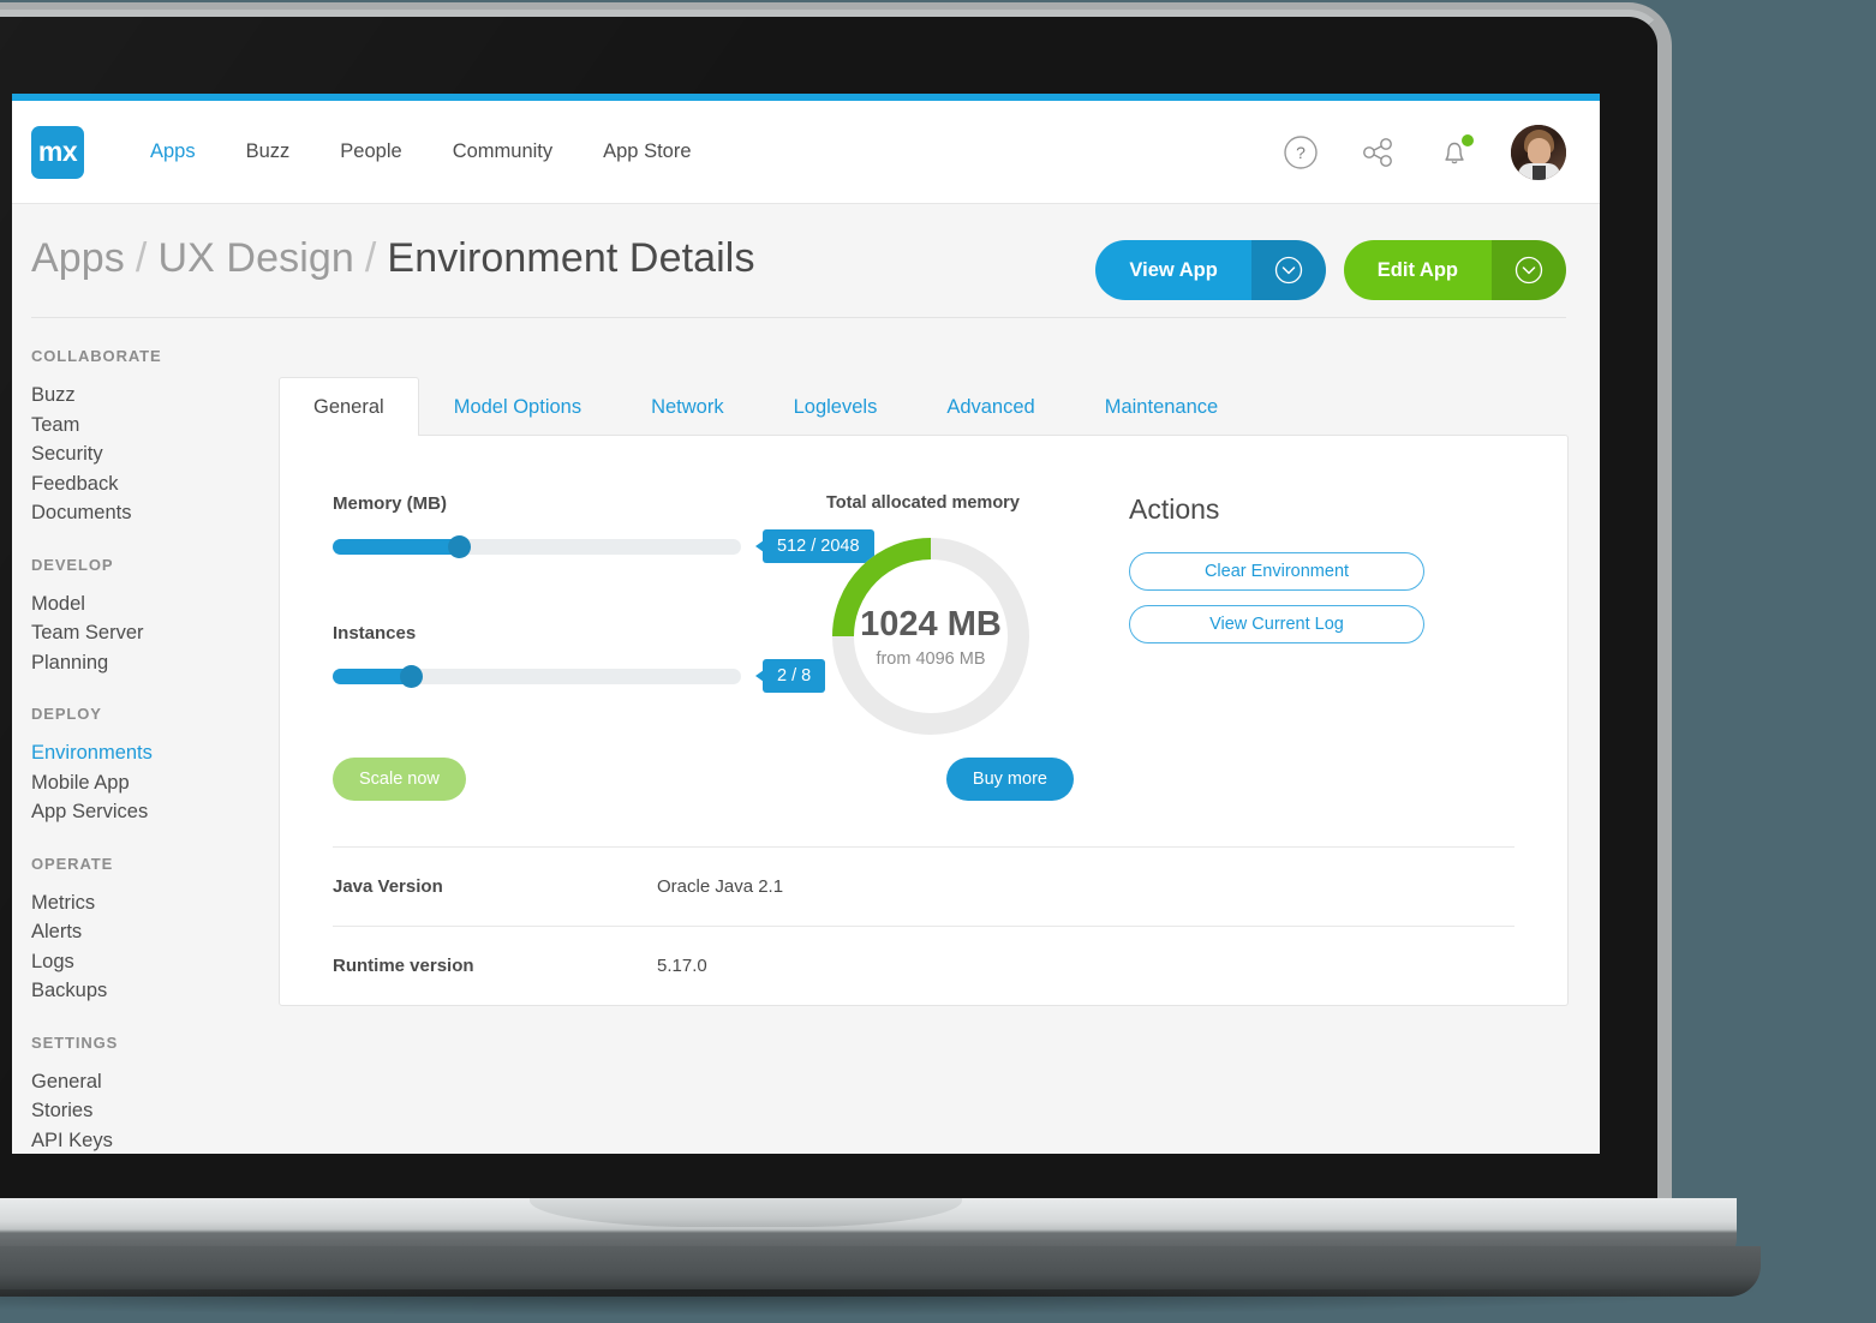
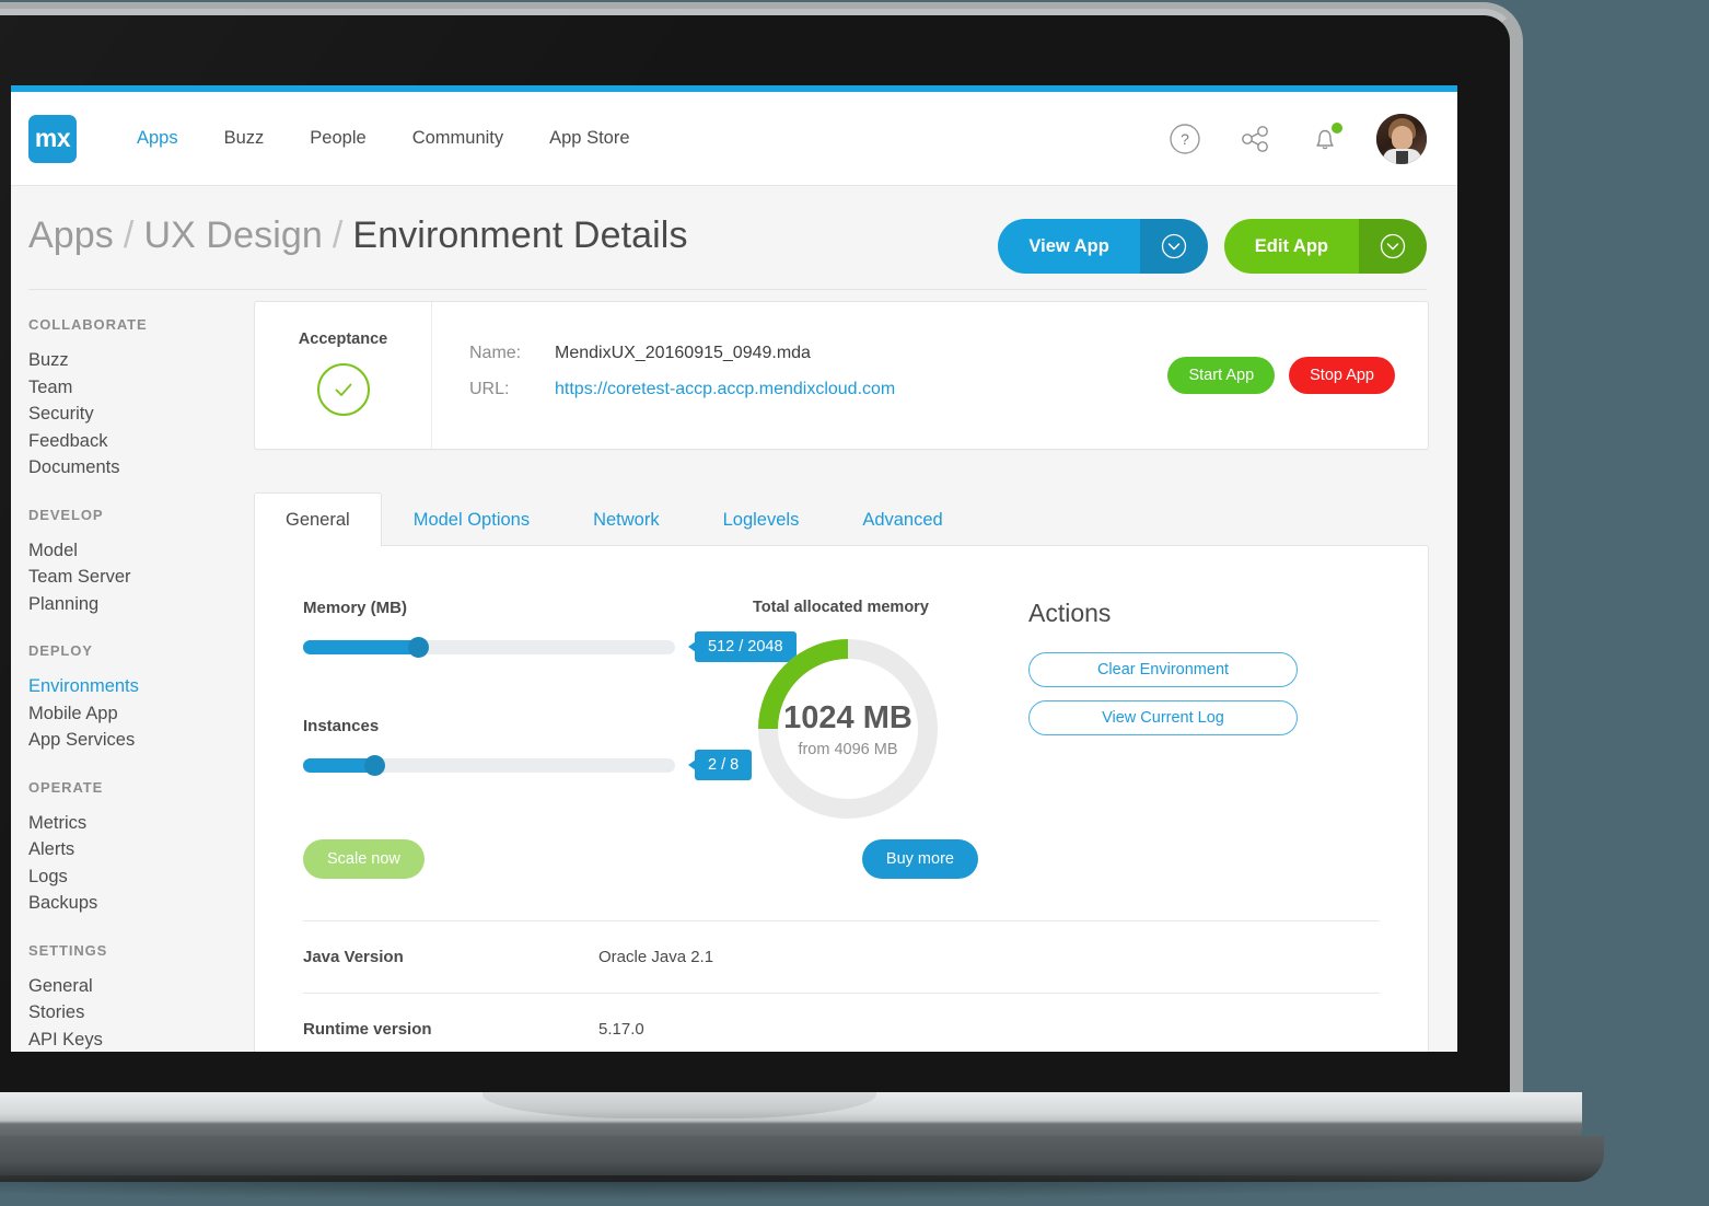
  mx
  Apps
  Buzz
  People
  Community
  App Store
  ?
  Apps / UX Design / Environment Details
  View App
  Edit App
  COLLABORATE
  Buzz
  Team
  Security
  Feedback
  Documents
  DEVELOP
  Model
  Team Server
  Planning
  DEPLOY
  Environments
  Mobile App
  App Services
  OPERATE
  Metrics
  Alerts
  Logs
  Backups
  SETTINGS
  General
  Stories
  API Keys
+ Acceptance
+ Name:
+ MendixUX_20160915_0949.mda
+ URL:
+ https://coretest-accp.accp.mendixcloud.com
+ Start App
+ Stop App
  General
  Model Options
  Network
  Loglevels
  Advanced
- Maintenance
  Memory (MB)
  512 / 2048
  Instances
  2 / 8
  Total allocated memory
  1024 MB
  from 4096 MB
  Actions
  Clear Environment
  View Current Log
  Scale now
  Buy more
  Java Version
  Oracle Java 2.1
  Runtime version
  5.17.0
